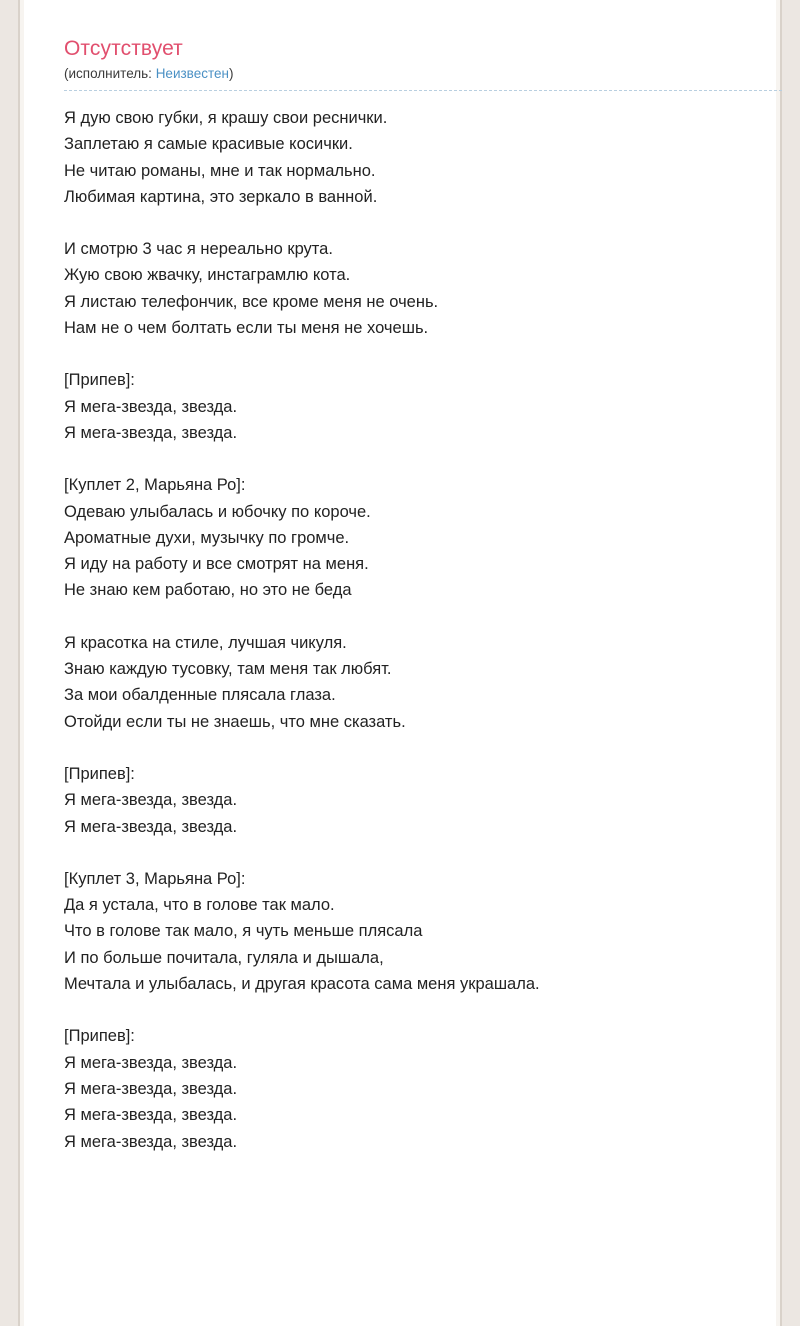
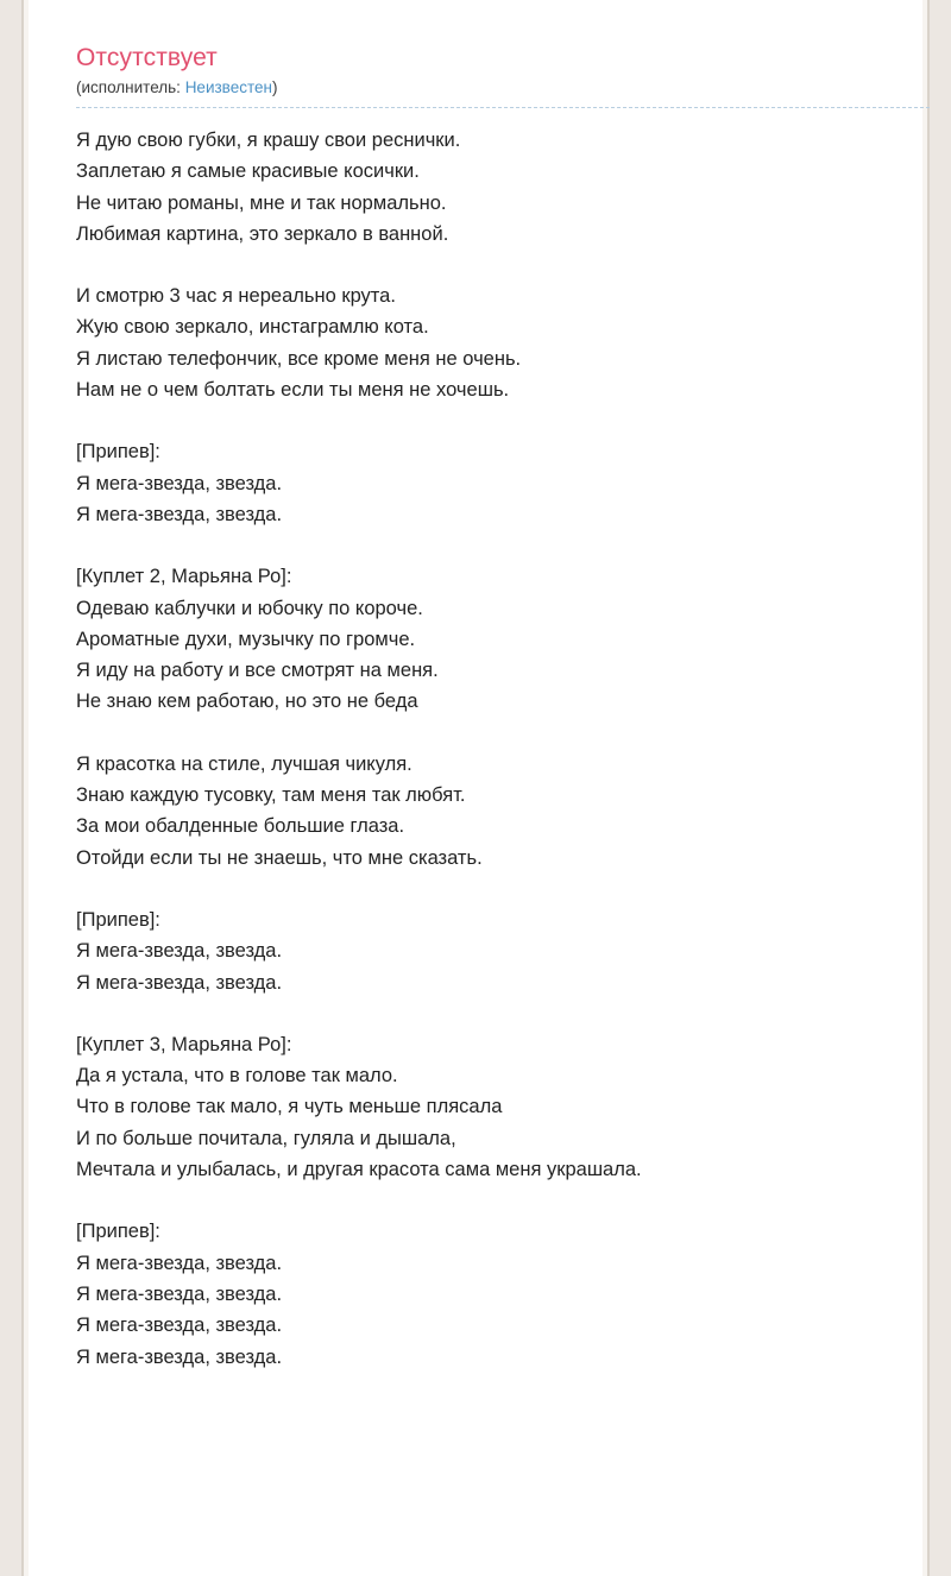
  Отсутствует
  (исполнитель: Неизвестен)
  Я дую свою губки, я крашу свои реснички.
  Заплетаю я самые красивые косички.
  Не читаю романы, мне и так нормально.
  Любимая картина, это зеркало в ванной.
  И смотрю 3 час я нереально крута.
- Жую свою жвачку, инстаграмлю кота.
+ Жую свою зеркало, инстаграмлю кота.
  Я листаю телефончик, все кроме меня не очень.
  Нам не о чем болтать если ты меня не хочешь.
  [Припев]:
  Я мега-звезда, звезда.
  Я мега-звезда, звезда.
  [Куплет 2, Марьяна Ро]:
- Одеваю улыбалась и юбочку по короче.
+ Одеваю каблучки и юбочку по короче.
  Ароматные духи, музычку по громче.
  Я иду на работу и все смотрят на меня.
  Не знаю кем работаю, но это не беда
  Я красотка на стиле, лучшая чикуля.
  Знаю каждую тусовку, там меня так любят.
- За мои обалденные плясала глаза.
+ За мои обалденные большие глаза.
  Отойди если ты не знаешь, что мне сказать.
  [Припев]:
  Я мега-звезда, звезда.
  Я мега-звезда, звезда.
  [Куплет 3, Марьяна Ро]:
  Да я устала, что в голове так мало.
  Что в голове так мало, я чуть меньше плясала
  И по больше почитала, гуляла и дышала,
  Мечтала и улыбалась, и другая красота сама меня украшала.
  [Припев]:
  Я мега-звезда, звезда.
  Я мега-звезда, звезда.
  Я мега-звезда, звезда.
  Я мега-звезда, звезда.
